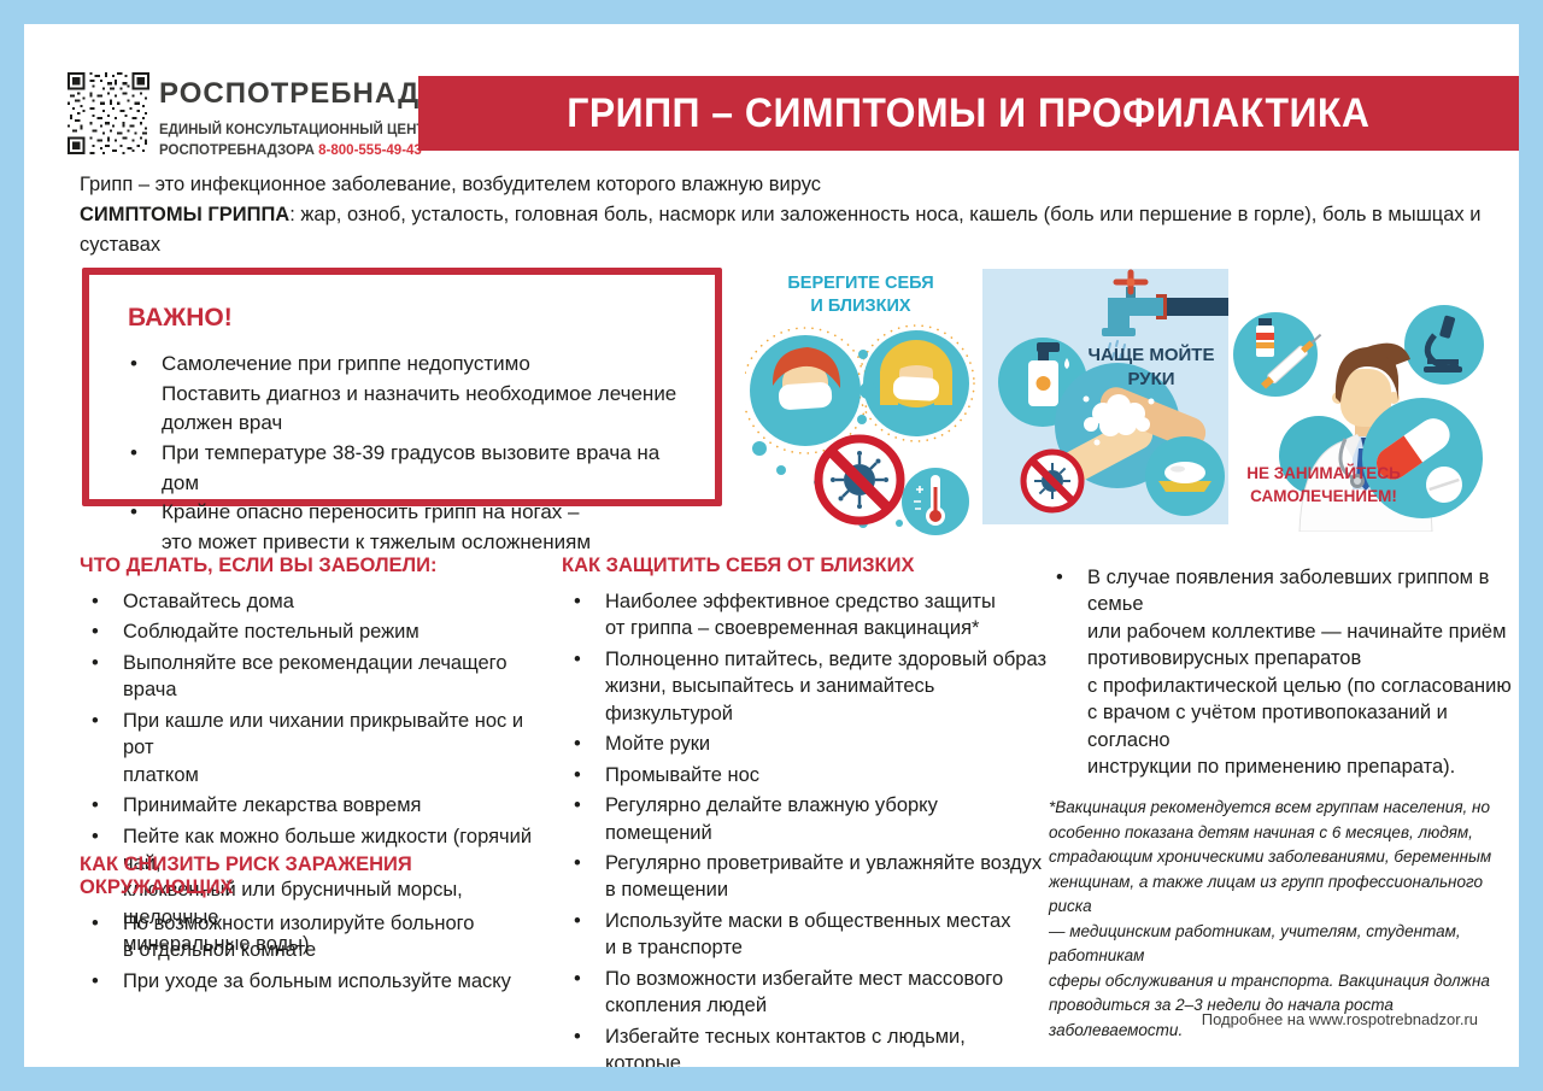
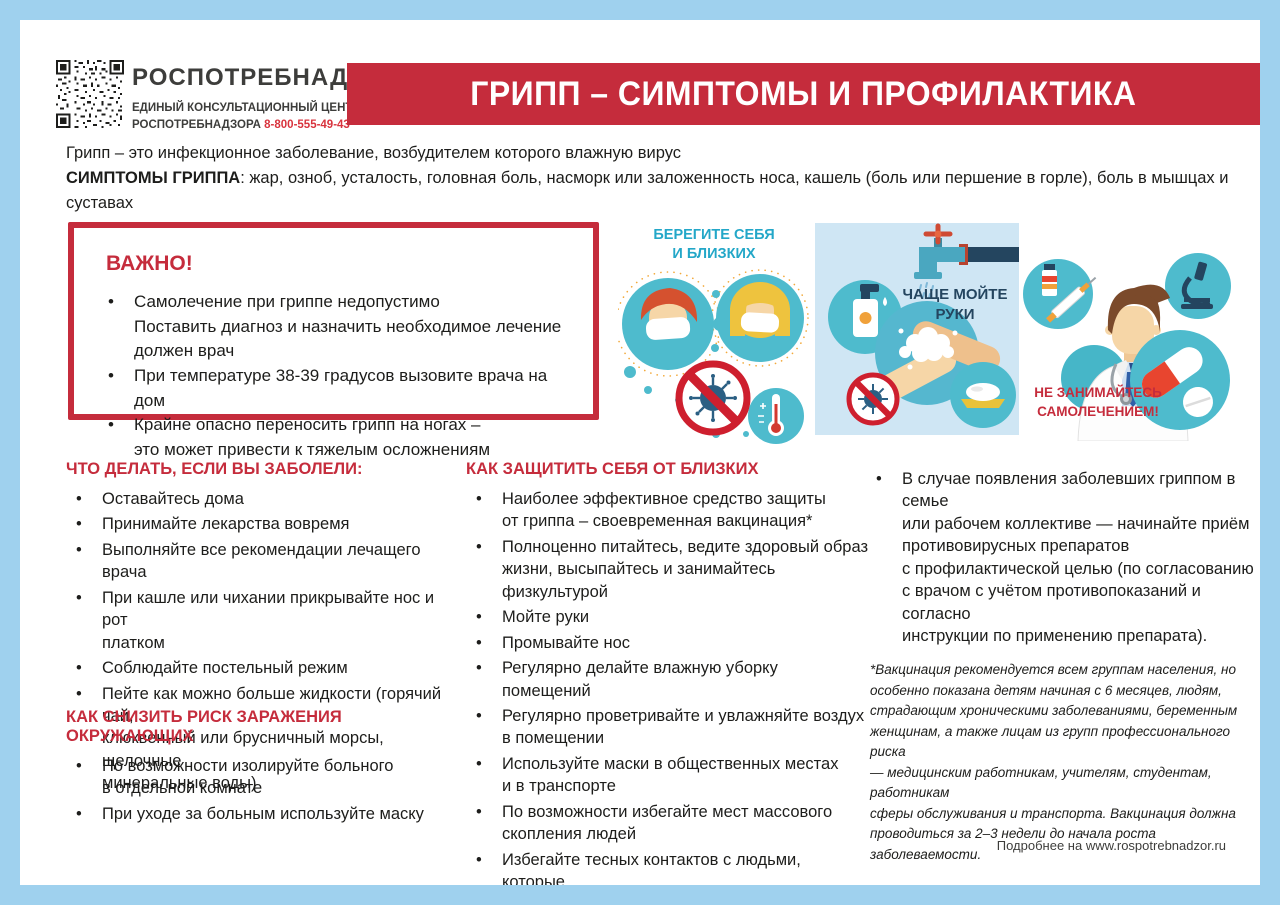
  РОСПОТРЕБНАД
  ЕДИНЫЙ КОНСУЛЬТАЦИОННЫЙ ЦЕН
  РОСПОТРЕБНАДЗОРА 8-800-555-49-4
  ГРИПП – СИМПТОМЫ И ПРОФИЛАКТИКА
  Грипп – это инфекционное заболевание, возбудителем которого влажную вирус
  СИМПТОМЫ ГРИППА: жар, озноб, усталость, головная боль, насморк или заложенность носа, кашель (боль или першение в горле), боль в мышцах и суставах
  ВАЖНО!
  Самолечение при гриппе недопустимо
  Поставить диагноз и назначить необходимое лечение должен врач
  При температуре 38-39 градусов вызовите врача на дом
  Крайне опасно переносить грипп на ногах –
  это может привести к тяжелым осложнениям
  БЕРЕГИТЕ СЕБЯ
  И БЛИЗКИХ
  ЧАЩЕ МОЙТЕ
  РУКИ
  НЕ ЗАНИМАЙТЕСЬ
  САМОЛЕЧЕНИЕМ!
  ЧТО ДЕЛАТЬ, ЕСЛИ ВЫ ЗАБОЛЕЛИ:
  Оставайтесь дома
- Соблюдайте постельный режим
+ Принимайте лекарства вовремя
  Выполняйте все рекомендации лечащего врача
  При кашле или чихании прикрывайте нос и рот
  платком
- Принимайте лекарства вовремя
+ Соблюдайте постельный режим
  Пейте как можно больше жидкости (горячий чай,
  клюквенный или брусничный морсы, щелочные
  минеральные воды)
  КАК СНИЗИТЬ РИСК ЗАРАЖЕНИЯ ОКРУЖАЮЩИХ
  По возможности изолируйте больного
  в отдельной комнате
  При уходе за больным используйте маску
  КАК ЗАЩИТИТЬ СЕБЯ ОТ БЛИЗКИХ
  Наиболее эффективное средство защиты
  от гриппа – своевременная вакцинация*
  Полноценно питайтесь, ведите здоровый образ
  жизни, высыпайтесь и занимайтесь
  физкультурой
  Мойте руки
  Промывайте нос
  Регулярно делайте влажную уборку помещений
  Регулярно проветривайте и увлажняйте воздух
  в помещении
  Используйте маски в общественных местах
  и в транспорте
  По возможности избегайте мест массового
  скопления людей
  Избегайте тесных контактов с людьми, которые
  В случае появления заболевших гриппом в семье
  или рабочем коллективе — начинайте приём
  противовирусных препаратов
  с профилактической целью (по согласованию
  с врачом с учётом противопоказаний и согласно
  инструкции по применению препарата).
  *Вакцинация рекомендуется всем группам населения, но
  особенно показана детям начиная с 6 месяцев, людям,
  страдающим хроническими заболеваниями, беременным
  женщинам, а также лицам из групп профессионального риска
  — медицинским работникам, учителям, студентам, работникам
  сферы обслуживания и транспорта. Вакцинация должна
  проводиться за 2–3 недели до начала роста заболеваемости.
  Подробнее на www.rospotrebnadzor.ru
